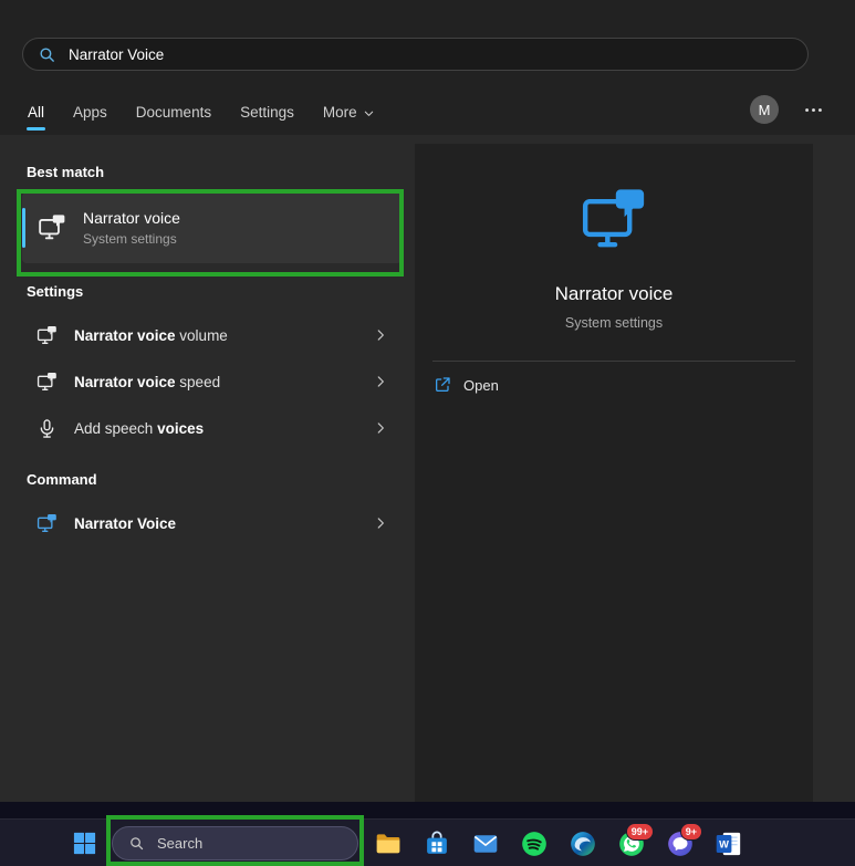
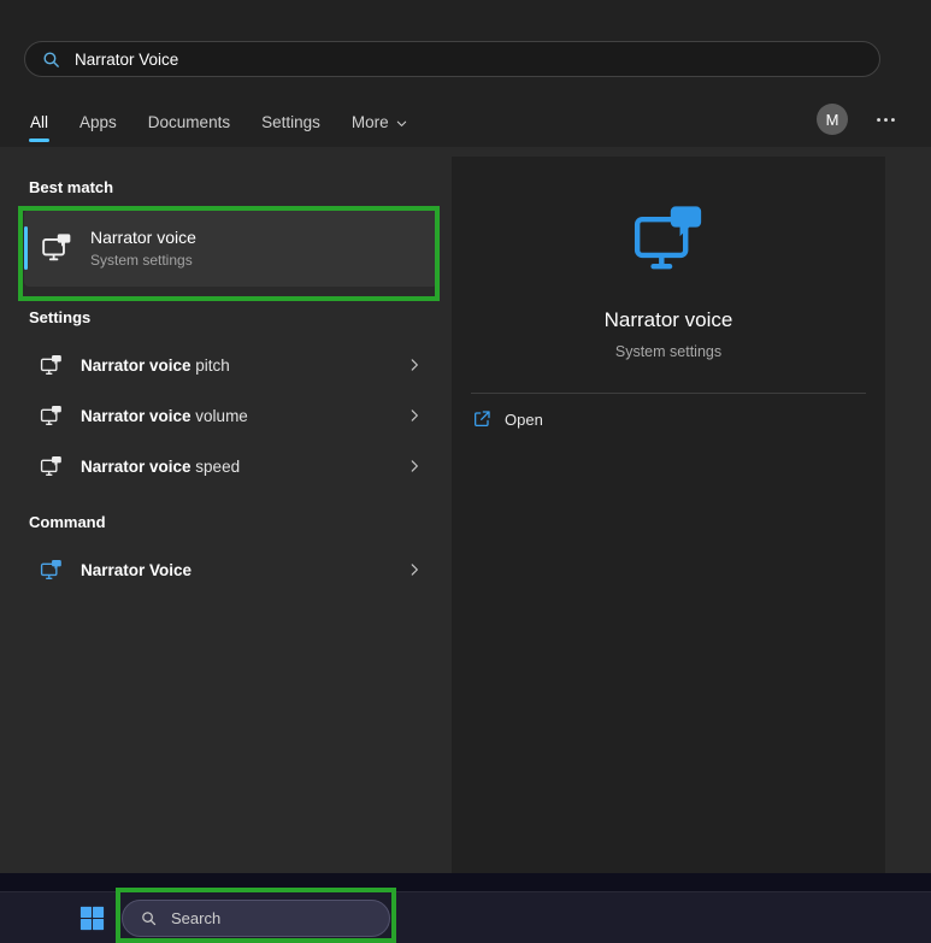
  Narrator Voice
  All
  Apps
  Documents
  Settings
  More
  M
  Best match
  Narrator voice
  System settings
  Settings
+ Narrator voice pitch
  Narrator voice volume
  Narrator voice speed
- Add speech voices
  Command
  Narrator Voice
  Narrator voice
  System settings
  Open
  Search
- 99+
- 9+
- W
